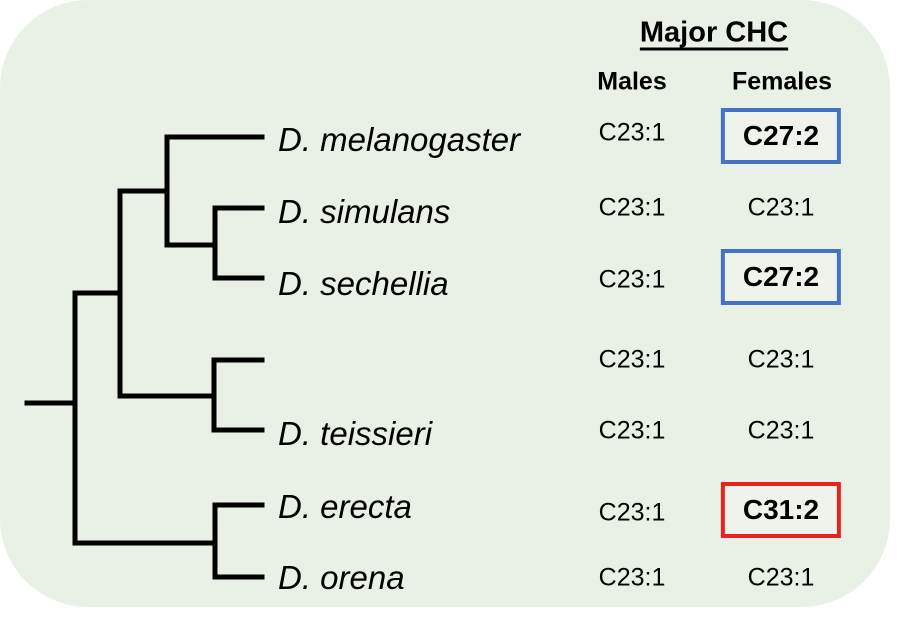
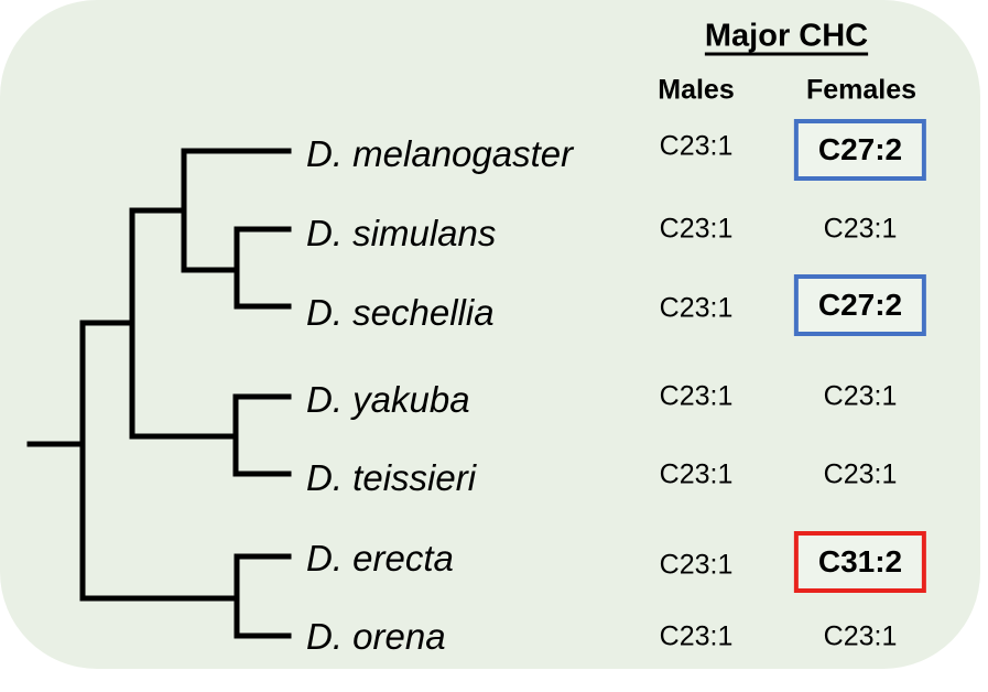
  Major CHC
  Males
  Females
  D. melanogaster
  C23:1
  C27:2
  D. simulans
  C23:1
  C23:1
  D. sechellia
  C23:1
  C27:2
+ D. yakuba
  C23:1
  C23:1
  D. teissieri
  C23:1
  C23:1
  D. erecta
  C23:1
  C31:2
  D. orena
  C23:1
  C23:1
